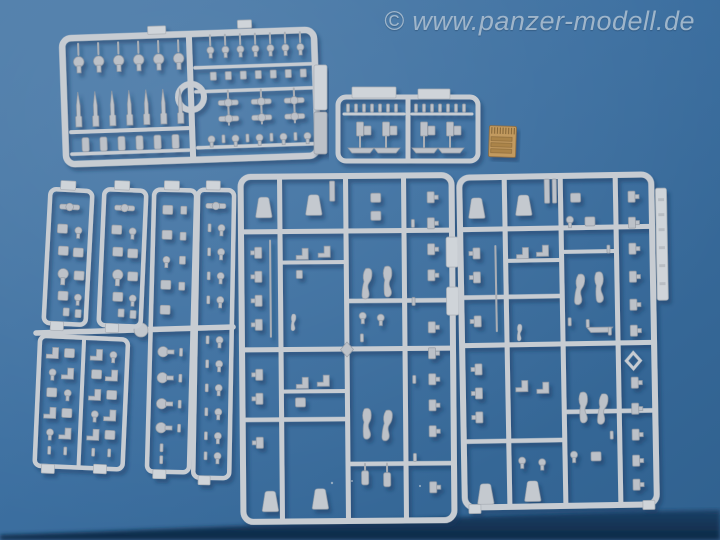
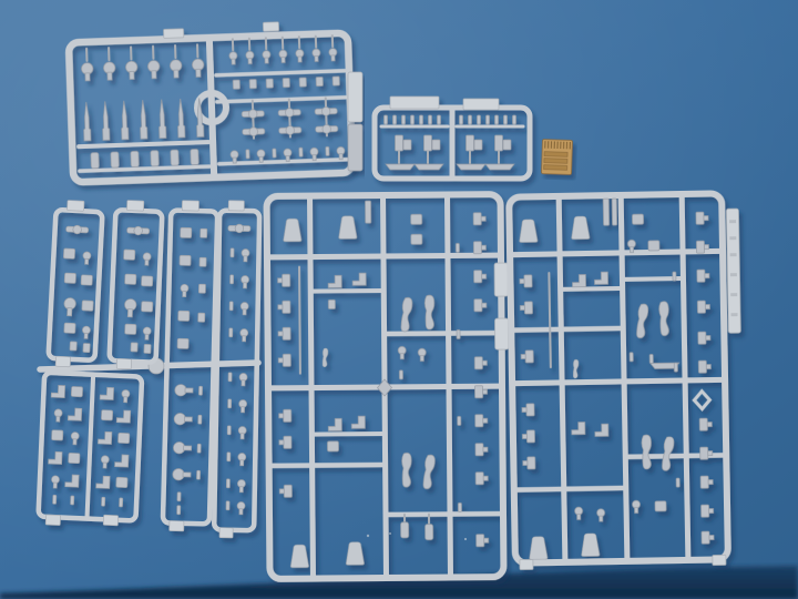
- © www.panzer-modell.de
